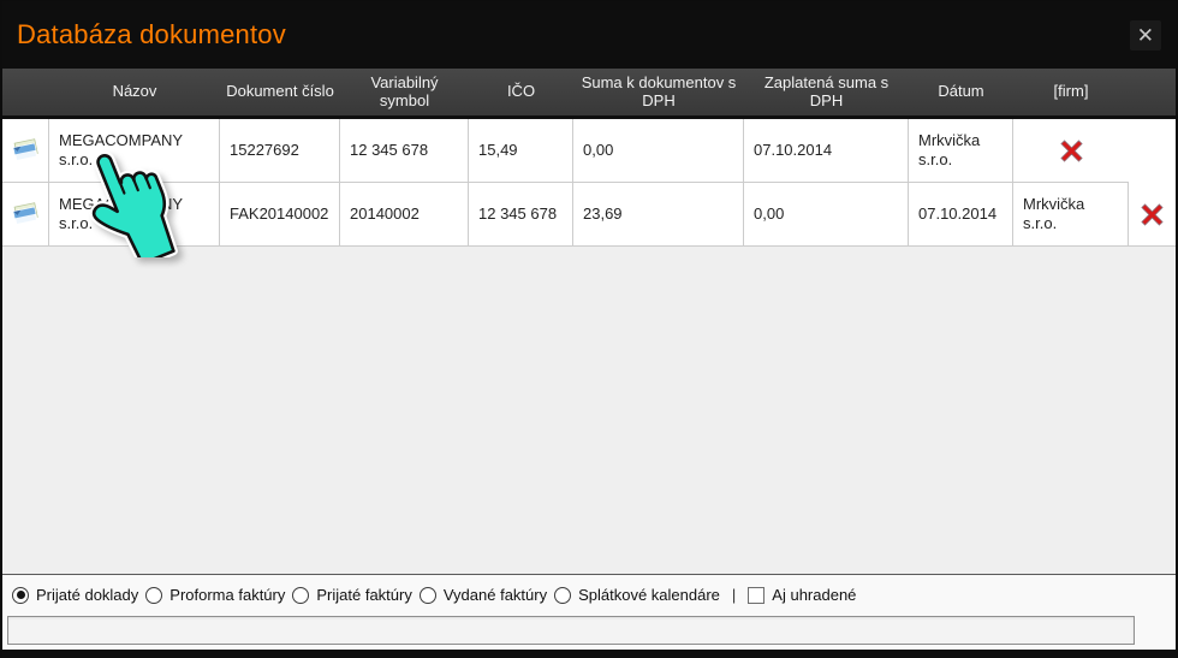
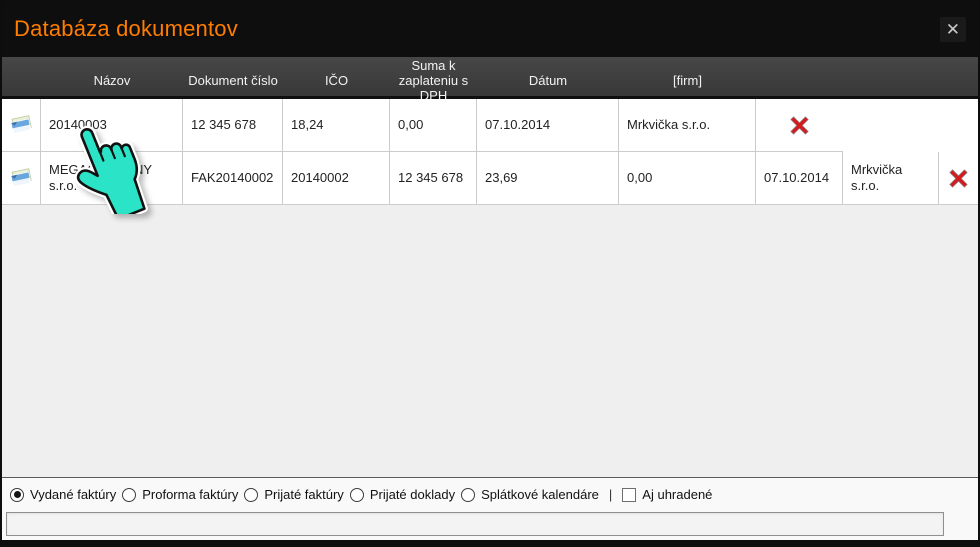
  Databáza dokumentov
  ✕
  Názov
  Dokument číslo
- Variabilný symbol
  IČO
- Suma k dokumentov s DPH
+ Suma k zaplateniu s DPH
- Zaplatená suma s DPH
  Dátum
  [firm]
- MEGACOMPANY s.r.o.
- 15227692
+ 20140003
  12 345 678
- 15,49
+ 18,24
  0,00
  07.10.2014
  Mrkvička s.r.o.
  FAK20140002
  20140002
  12 345 678
  23,69
  0,00
  07.10.2014
  Mrkvička s.r.o.
- Prijaté doklady
+ Vydané faktúry
  Proforma faktúry
  Prijaté faktúry
- Vydané faktúry
+ Prijaté doklady
  Splátkové kalendáre
  |
  Aj uhradené
